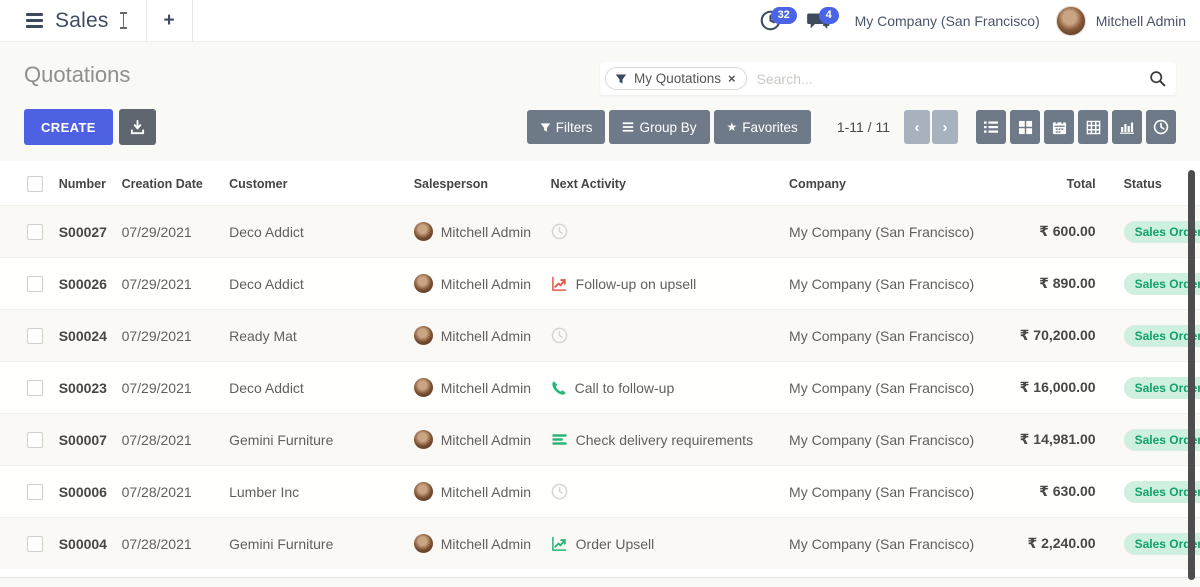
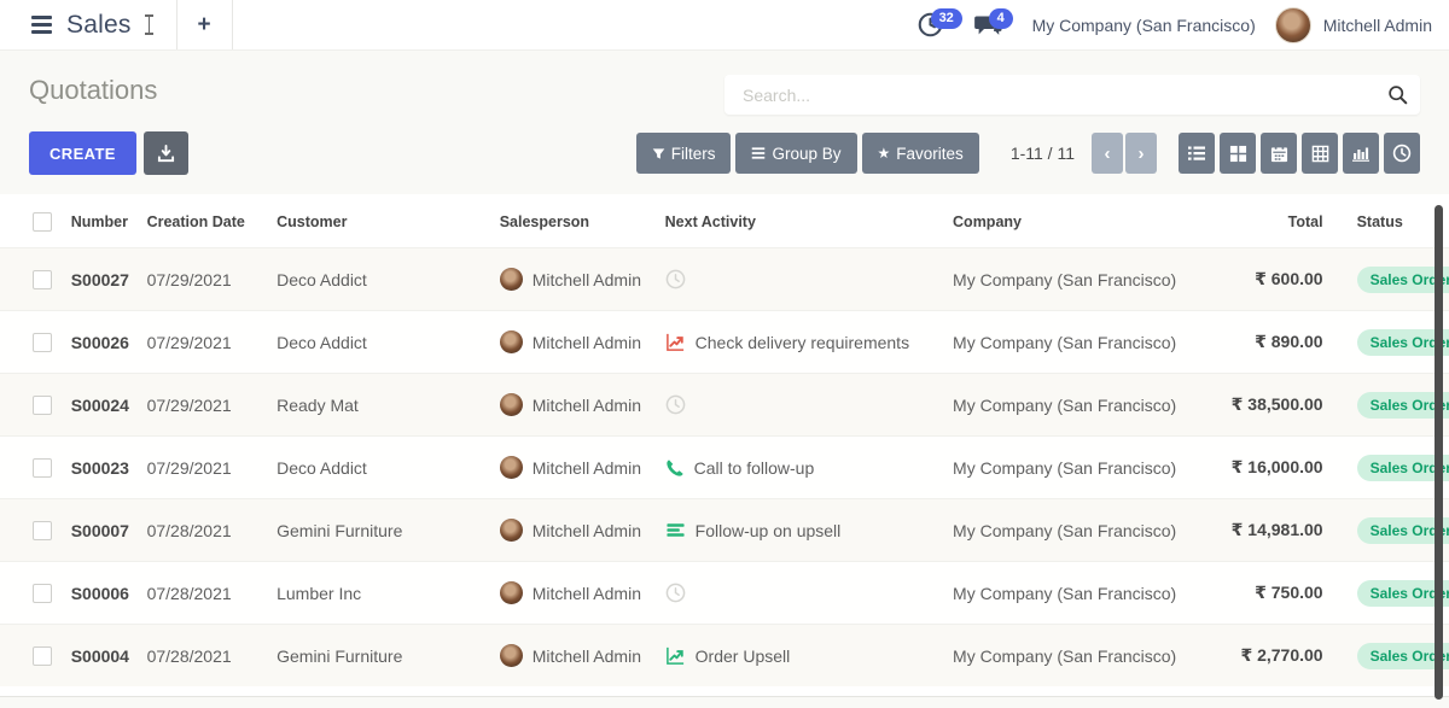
  Sales
  +
  32
  4
  My Company (San Francisco)
  Mitchell Admin
  Quotations
- My Quotations
- ×
  Search...
  CREATE
  Filters
  Group By
  ★
  Favorites
  1-11 / 11
  ‹
  ›
  	Number	Creation Date	Customer	Salesperson	Next Activity	Company	Total	Status
  	S00027	07/29/2021	Deco Addict	Mitchell Admin		My Company (San Francisco)	₹ 600.00	Sales Ord
- 	S00026	07/29/2021	Deco Addict	Mitchell Admin	Follow-up on upsell	My Company (San Francisco)	₹ 890.00	Sales Ord
+ 	S00026	07/29/2021	Deco Addict	Mitchell Admin	Check delivery requirements	My Company (San Francisco)	₹ 890.00	Sales Ord
- 	S00024	07/29/2021	Ready Mat	Mitchell Admin		My Company (San Francisco)	₹ 70,200.00	Sales Ord
+ 	S00024	07/29/2021	Ready Mat	Mitchell Admin		My Company (San Francisco)	₹ 38,500.00	Sales Ord
  	S00023	07/29/2021	Deco Addict	Mitchell Admin	Call to follow-up	My Company (San Francisco)	₹ 16,000.00	Sales Ord
- 	S00007	07/28/2021	Gemini Furniture	Mitchell Admin	Check delivery requirements	My Company (San Francisco)	₹ 14,981.00	Sales Ord
+ 	S00007	07/28/2021	Gemini Furniture	Mitchell Admin	Follow-up on upsell	My Company (San Francisco)	₹ 14,981.00	Sales Ord
- 	S00006	07/28/2021	Lumber Inc	Mitchell Admin		My Company (San Francisco)	₹ 630.00	Sales Ord
+ 	S00006	07/28/2021	Lumber Inc	Mitchell Admin		My Company (San Francisco)	₹ 750.00	Sales Ord
- 	S00004	07/28/2021	Gemini Furniture	Mitchell Admin	Order Upsell	My Company (San Francisco)	₹ 2,240.00	Sales Ord
+ 	S00004	07/28/2021	Gemini Furniture	Mitchell Admin	Order Upsell	My Company (San Francisco)	₹ 2,770.00	Sales Ord
